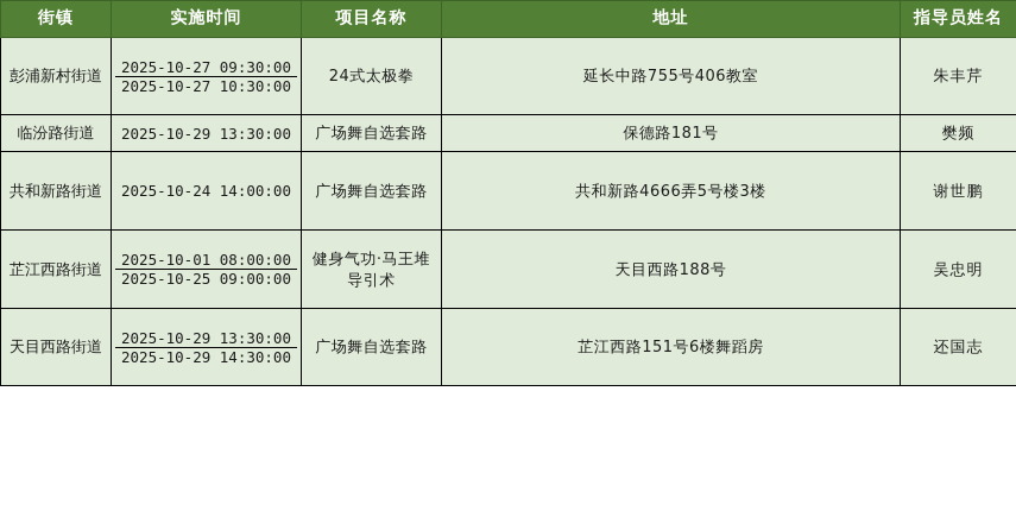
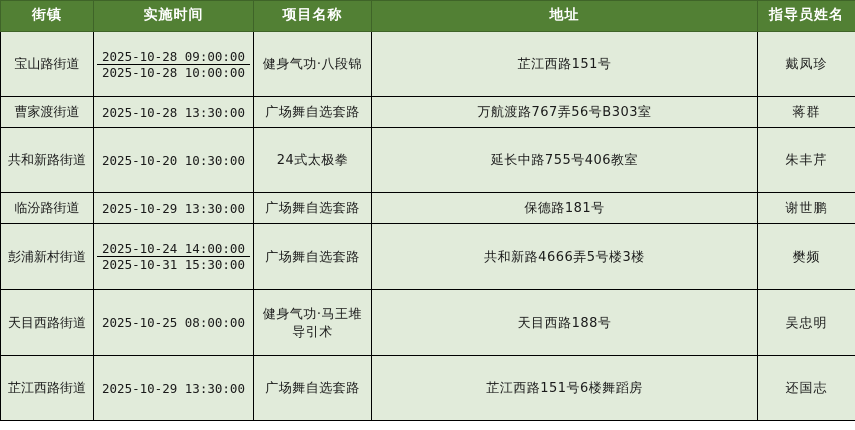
  街镇	实施时间	项目名称	地址	指导员姓名
+ 宝山路街道
+ 2025-10-28 09:00:00
+ 2025-10-28 10:00:00
+ 		健身气功·八段锦	芷江西路151号	戴凤珍
+ 曹家渡街道
+ 2025-10-28 13:30:00
+ 		广场舞自选套路	万航渡路767弄56号B303室	蒋群
- 彭浦新村街道
+ 共和新路街道
- 2025-10-27 09:30:00
- 2025-10-27 10:30:00
+ 2025-10-20 10:30:00
  		24式太极拳	延长中路755号406教室	朱丰芹
  临汾路街道
  2025-10-29 13:30:00
- 		广场舞自选套路	保德路181号	樊频
+ 		广场舞自选套路	保德路181号	谢世鹏
- 共和新路街道
+ 彭浦新村街道
  2025-10-24 14:00:00
+ 2025-10-31 15:30:00
- 		广场舞自选套路	共和新路4666弄5号楼3楼	谢世鹏
+ 		广场舞自选套路	共和新路4666弄5号楼3楼	樊频
- 芷江西路街道
+ 天目西路街道
- 2025-10-01 08:00:00
+ 2025-10-25 08:00:00
- 2025-10-25 09:00:00
  		健身气功·马王堆导引术	天目西路188号	吴忠明
- 天目西路街道
+ 芷江西路街道
  2025-10-29 13:30:00
- 2025-10-29 14:30:00
  		广场舞自选套路	芷江西路151号6楼舞蹈房	还国志
